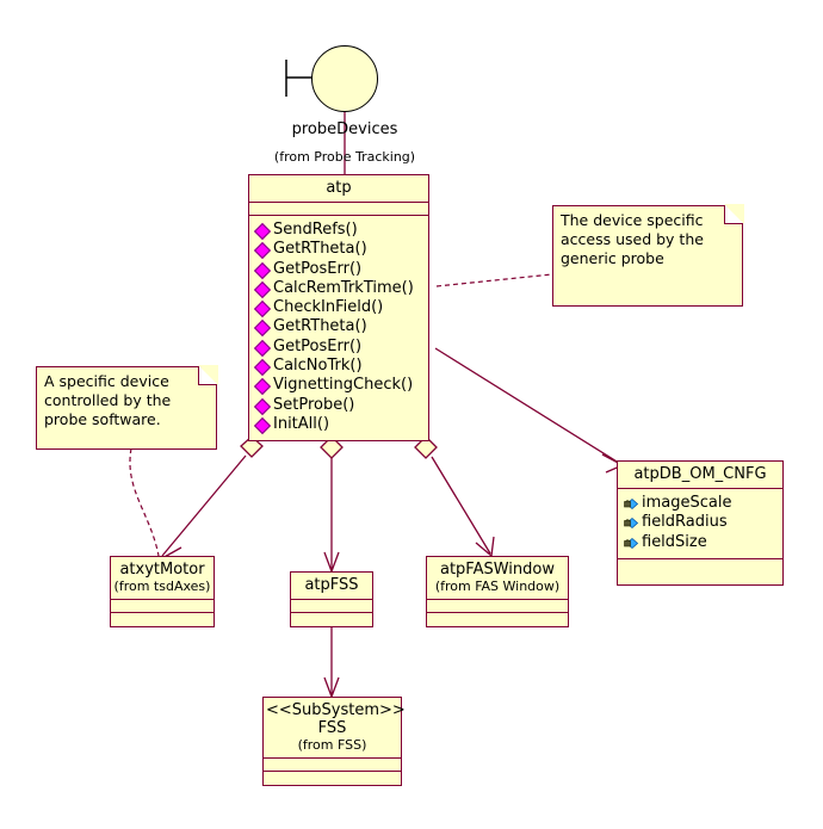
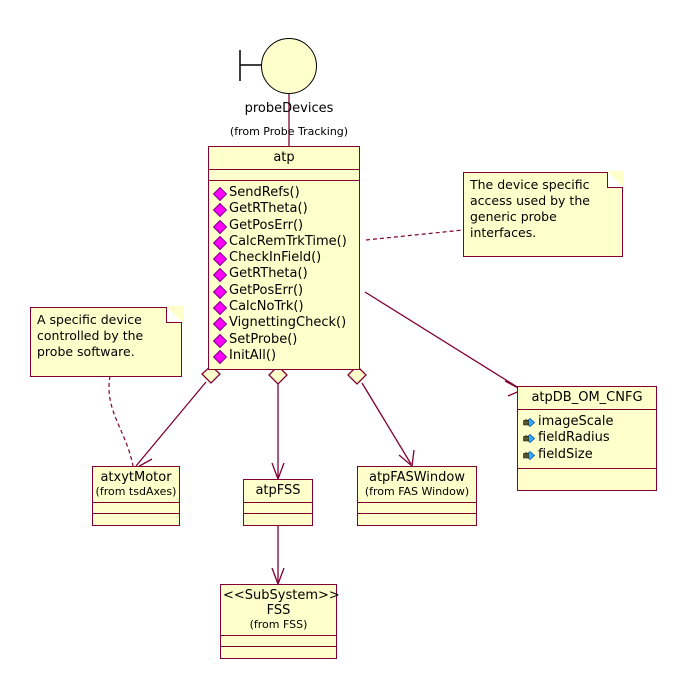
  probeDevices
  (from Probe Tracking)
  atp
  SendRefs()
  GetRTheta()
  GetPosErr()
  CalcRemTrkTime()
  CheckInField()
  GetRTheta()
  GetPosErr()
  CalcNoTrk()
  VignettingCheck()
  SetProbe()
  InitAll()
  The device specific
  access used by the
  generic probe
+ interfaces.
  A specific device
  controlled by the
  probe software.
  atpDB_OM_CNFG
  imageScale
  fieldRadius
  fieldSize
  atxytMotor
  (from tsdAxes)
  atpFSS
  atpFASWindow
  (from FAS Window)
  <<SubSystem>>
  FSS
  (from FSS)
